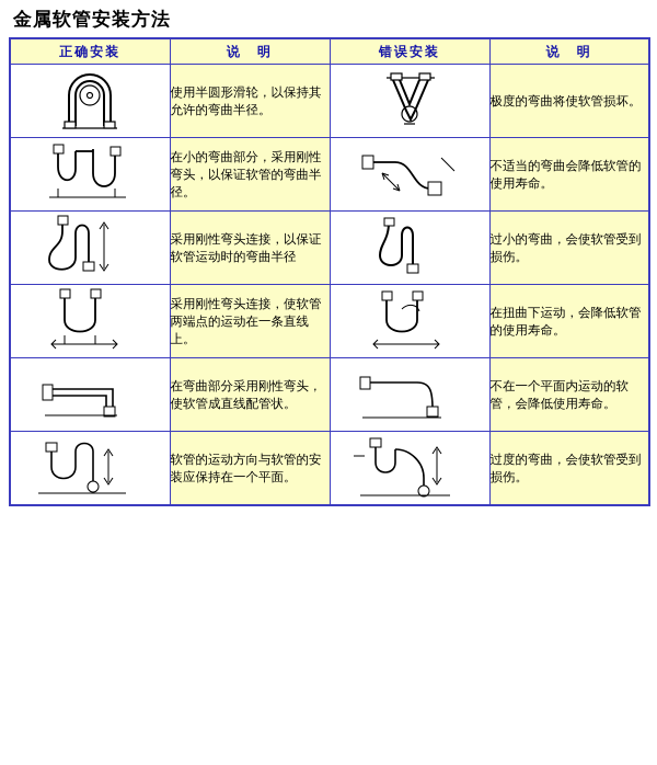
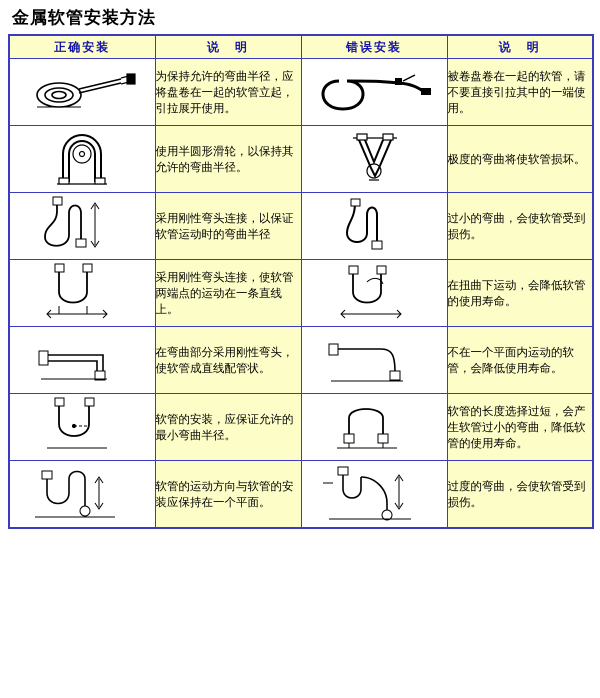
  金属软管安装方法
  正确安装	说 明	错误安装	说 明
+ 	为保持允许的弯曲半径，应将盘卷在一起的软管立起，引拉展开使用。		被卷盘卷在一起的软管，请不要直接引拉其中的一端使用。
  	使用半圆形滑轮，以保持其允许的弯曲半径。		极度的弯曲将使软管损坏。
- 	在小的弯曲部分，采用刚性弯头，以保证软管的弯曲半径。		不适当的弯曲会降低软管的使用寿命。
  	采用刚性弯头连接，以保证软管运动时的弯曲半径		过小的弯曲，会使软管受到损伤。
  	采用刚性弯头连接，使软管两端点的运动在一条直线上。		在扭曲下运动，会降低软管的使用寿命。
  	在弯曲部分采用刚性弯头，使软管成直线配管状。		不在一个平面内运动的软管，会降低使用寿命。
+ 	软管的安装，应保证允许的最小弯曲半径。		软管的长度选择过短，会产生软管过小的弯曲，降低软管的使用寿命。
  	软管的运动方向与软管的安装应保持在一个平面。		过度的弯曲，会使软管受到损伤。
